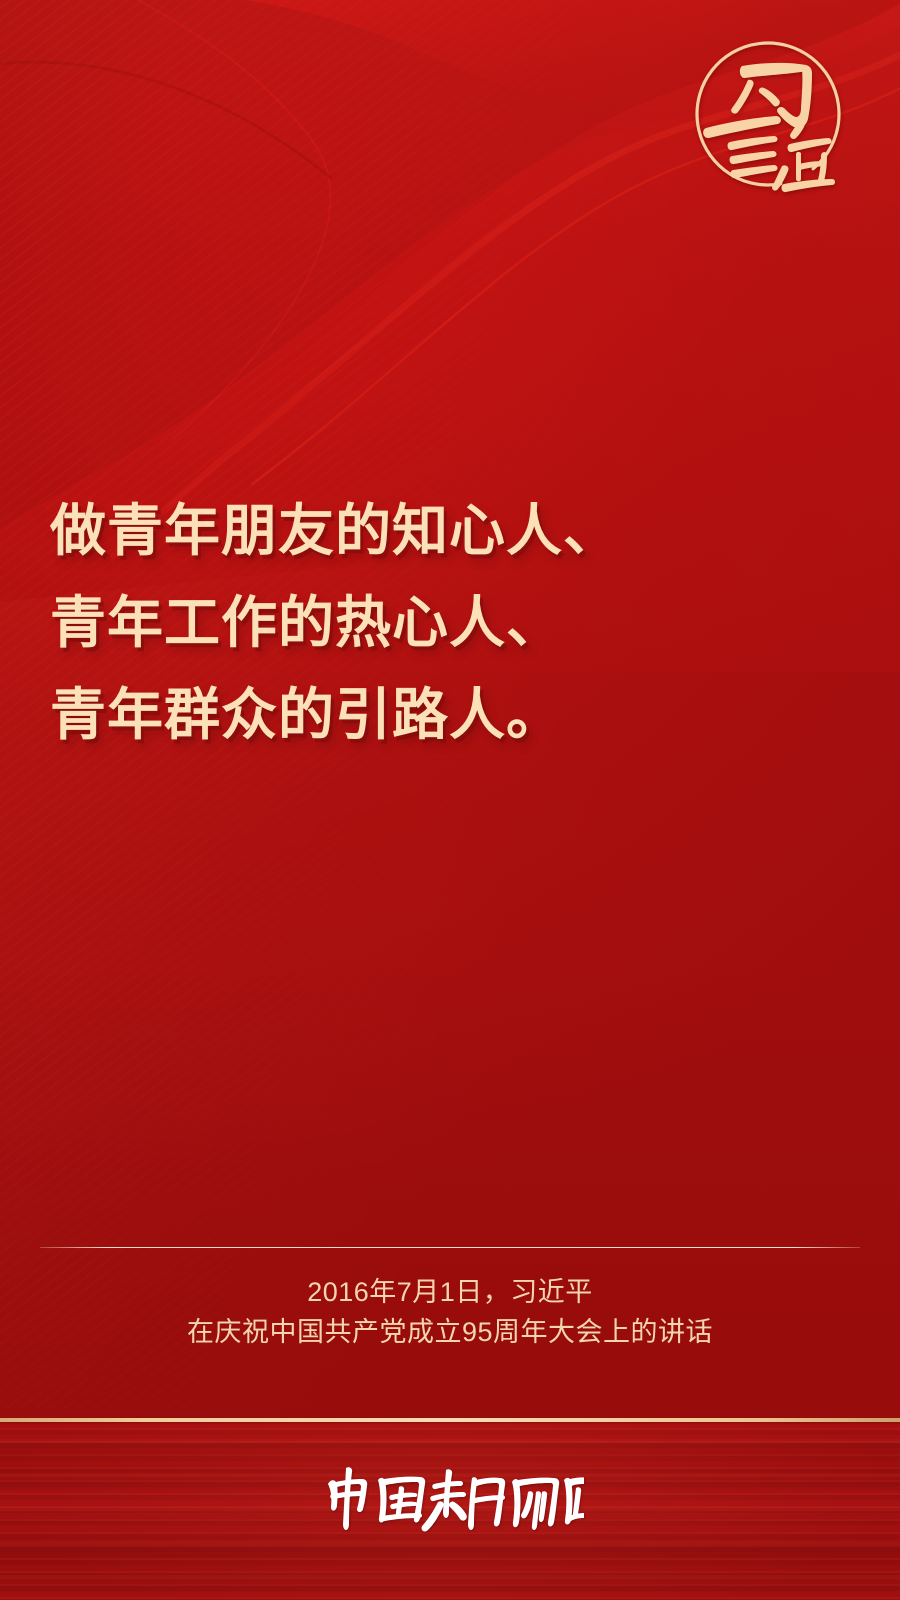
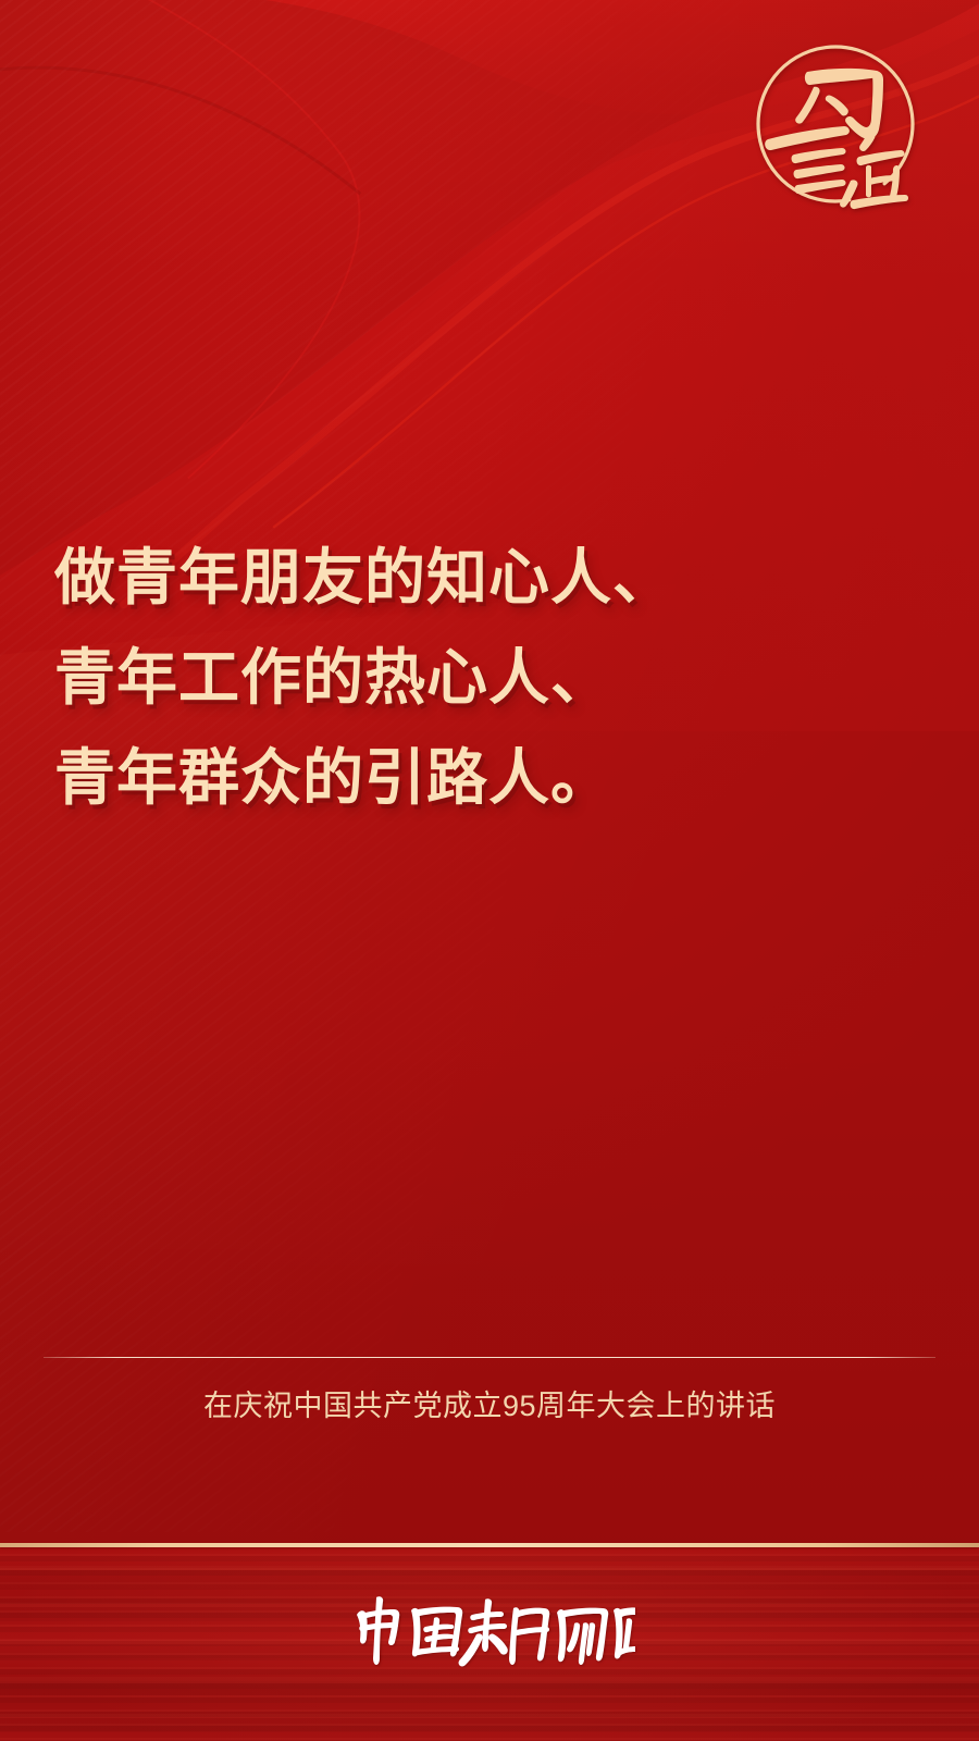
  做青年朋友的知心人、
  青年工作的热心人、
  青年群众的引路人。
- 2016年7月1日，习近平
  在庆祝中国共产党成立95周年大会上的讲话
